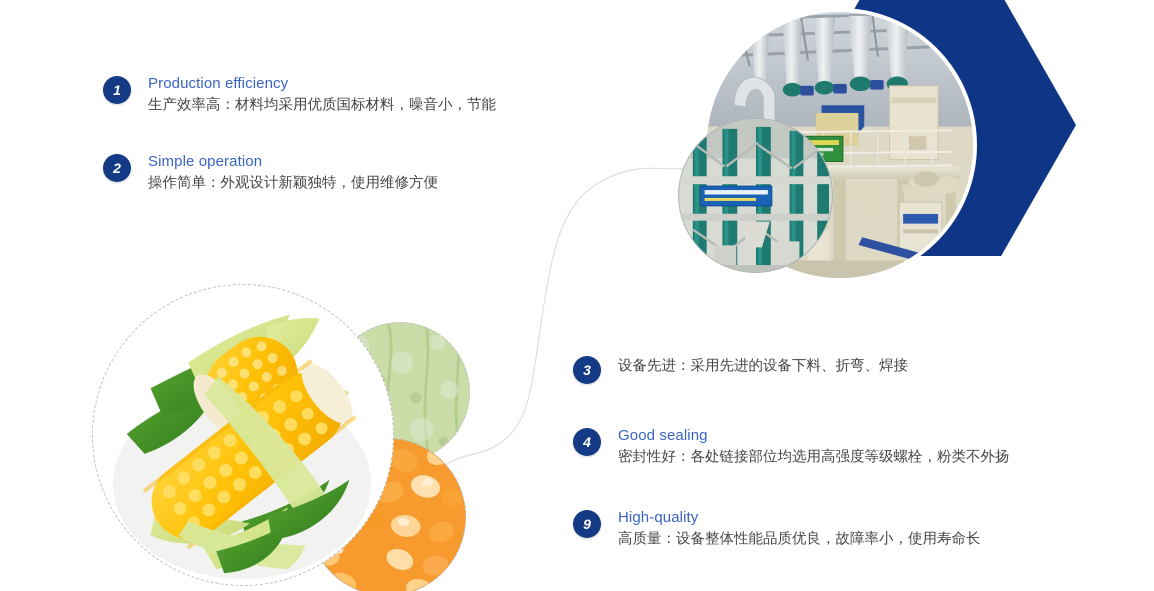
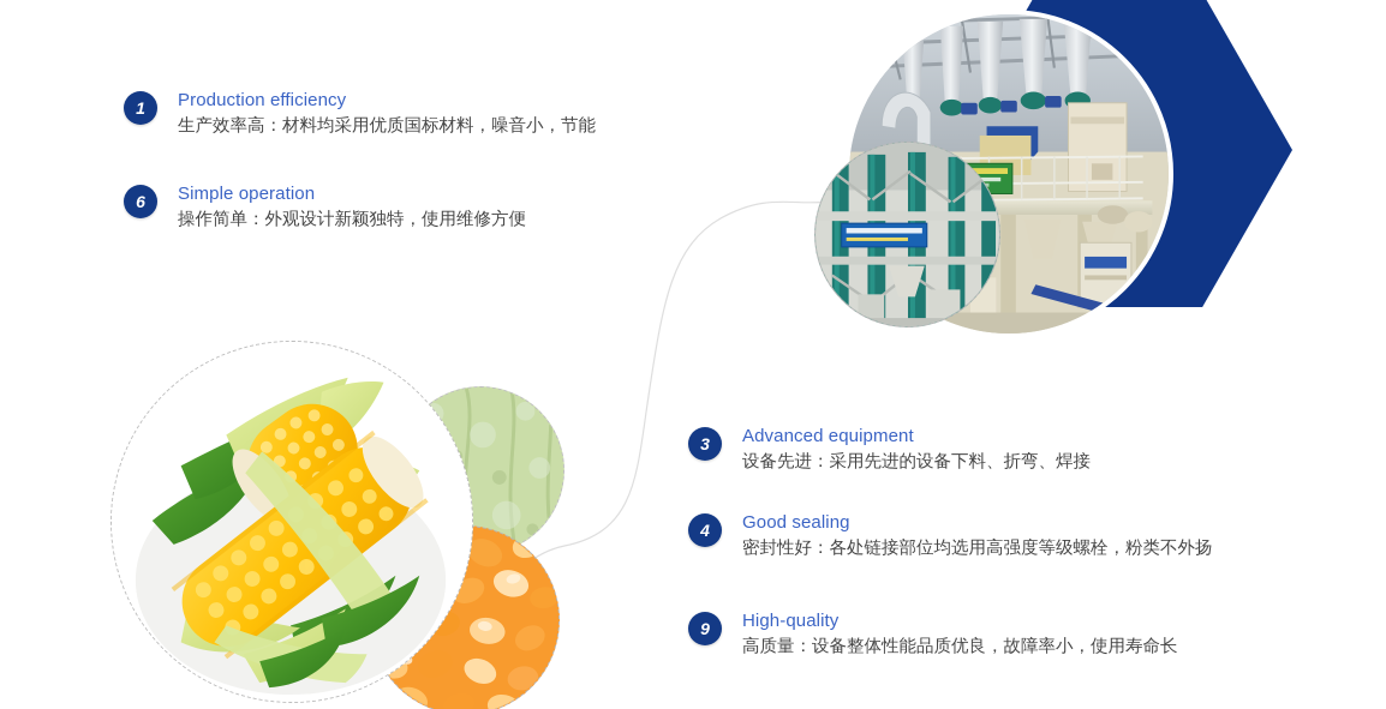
  1
  Production efficiency
  生产效率高：材料均采用优质国标材料，噪音小，节能
- 2
+ 6
  Simple operation
  操作简单：外观设计新颖独特，使用维修方便
  3
+ Advanced equipment
  设备先进：采用先进的设备下料、折弯、焊接
  4
  Good sealing
  密封性好：各处链接部位均选用高强度等级螺栓，粉类不外扬
  9
  High-quality
  高质量：设备整体性能品质优良，故障率小，使用寿命长
